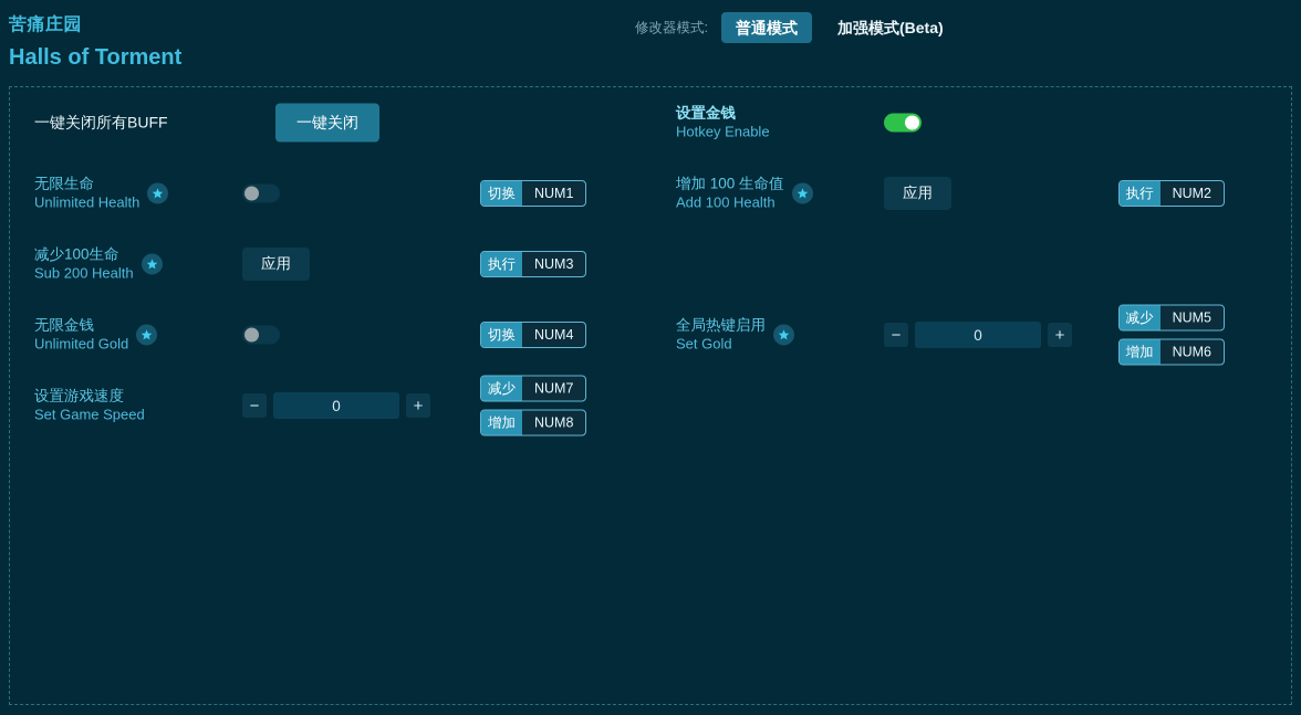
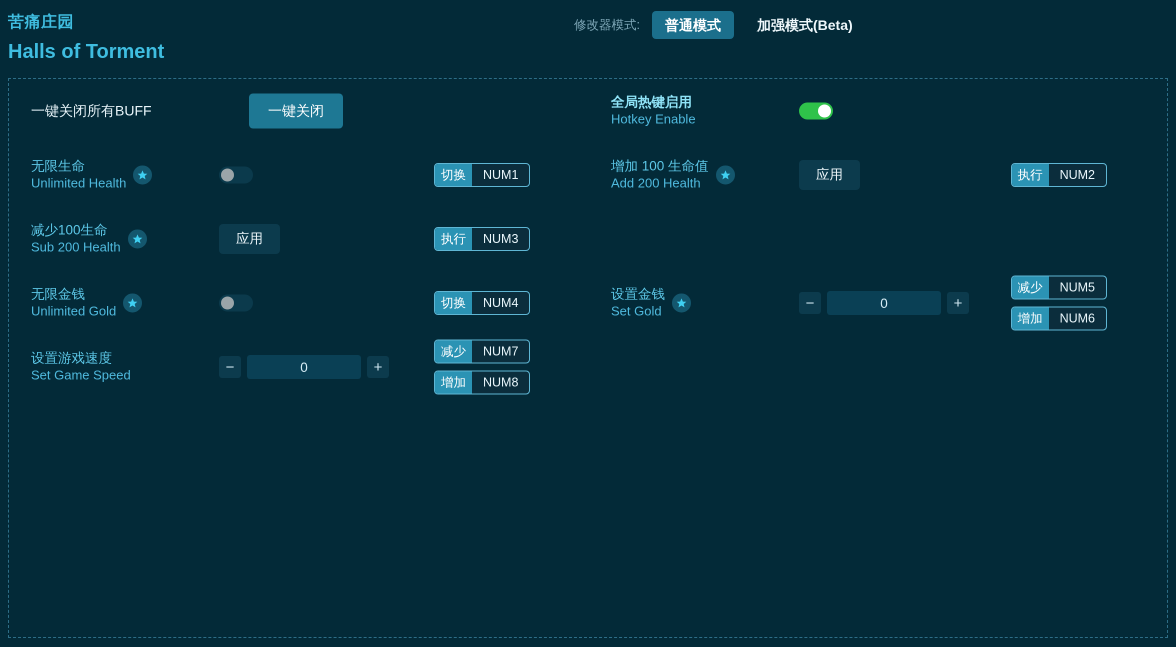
  苦痛庄园
  Halls of Torment
  修改器模式:
  普通模式
  加强模式(Beta)
  一键关闭所有BUFF
  一键关闭
  无限生命
  Unlimited Health
  切换
  NUM1
  减少100生命
  Sub 200 Health
  应用
  执行
  NUM3
  无限金钱
  Unlimited Gold
  切换
  NUM4
  设置游戏速度
  Set Game Speed
  −
  0
  +
  减少
  NUM7
  增加
  NUM8
- 设置金钱
+ 全局热键启用
  Hotkey Enable
  增加 100 生命值
- Add 100 Health
+ Add 200 Health
  应用
  执行
  NUM2
- 全局热键启用
+ 设置金钱
  Set Gold
  −
  0
  +
  减少
  NUM5
  增加
  NUM6
